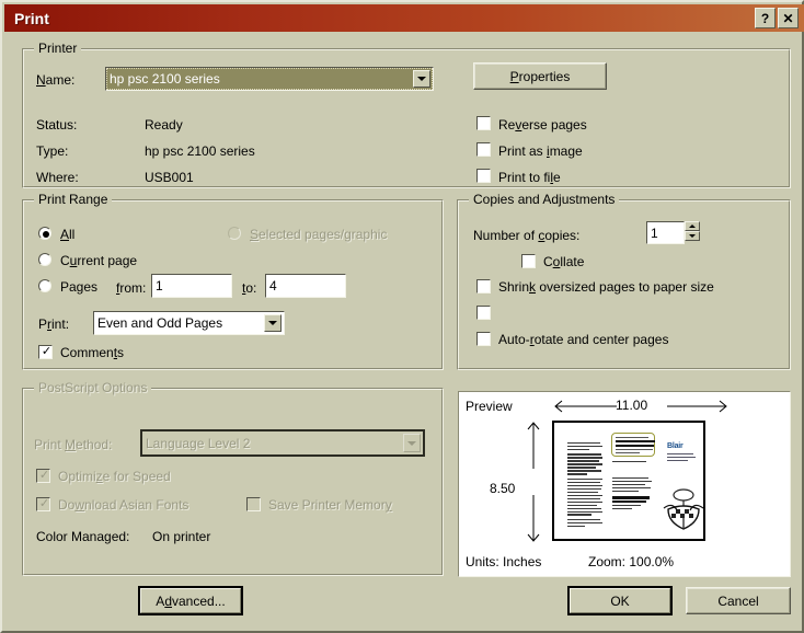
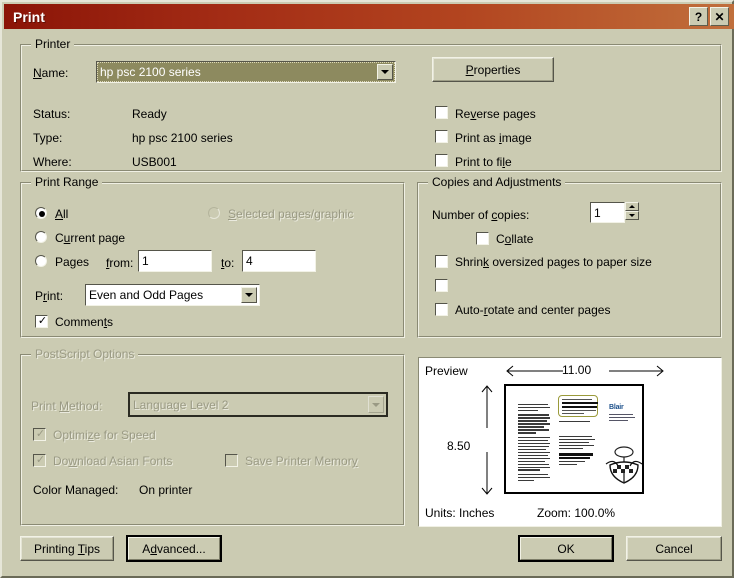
  Print
  ?
  ✕
  Printer
  Name:
  hp psc 2100 series
  Properties
  Status:
  Ready
  Type:
  hp psc 2100 series
  Where:
  USB001
  Reverse pages
  Print as image
  Print to file
  Print Range
  All
  Selected pages/graphic
  Current page
  Pages
  from:
  1
  to:
  4
  Print:
  Even and Odd Pages
  ✓
  Comments
  Copies and Adjustments
  Number of copies:
  1
  Collate
  Shrink oversized pages to paper size
  Auto-rotate and center pages
  PostScript Options
  Print Method:
  Language Level 2
  ✓
  Optimize for Speed
  ✓
  Download Asian Fonts
  Save Printer Memory
  Color Managed:
  On printer
  Preview
  11.00
  8.50
  Units: Inches
  Zoom: 100.0%
+ Printing Tips
  A
  d
  vanced...
  OK
  Cancel
